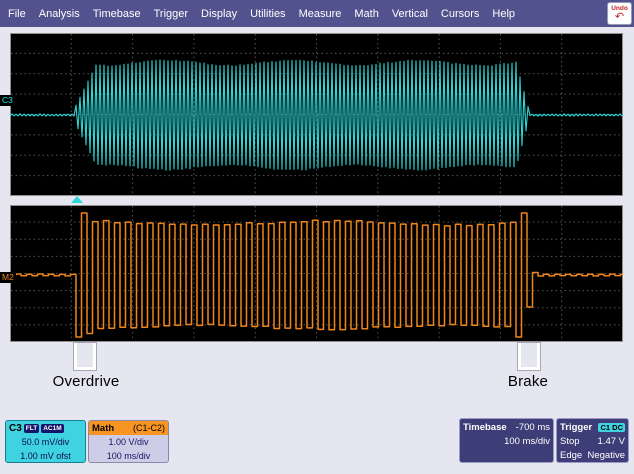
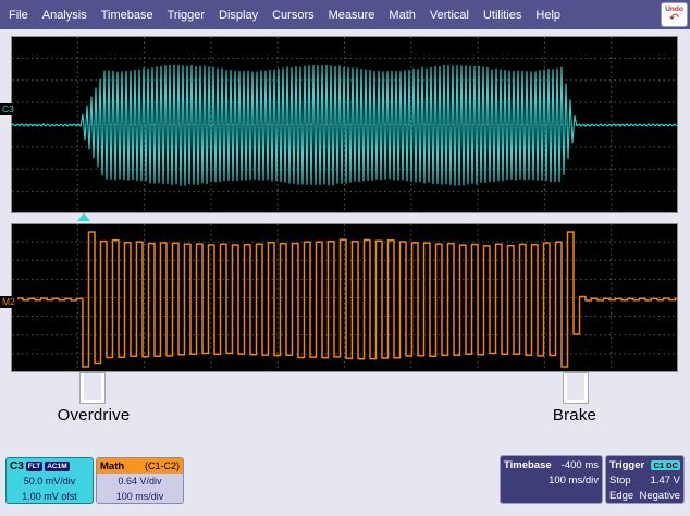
  File
  Analysis
  Timebase
  Trigger
  Display
- Utilities
+ Cursors
  Measure
  Math
  Vertical
- Cursors
+ Utilities
  Help
  ↶
  C3
  M2
  Overdrive
  Brake
  C3
  50.0 mV/div
  1.00 mV ofst
  Math
  (C1-C2)
- 1.00 V/div
+ 0.64 V/div
  100 ms/div
  Timebase
- -700 ms
+ -400 ms
  100 ms/div
  Trigger
  C1 DC
  Stop
  1.47 V
  Edge
  Negative
